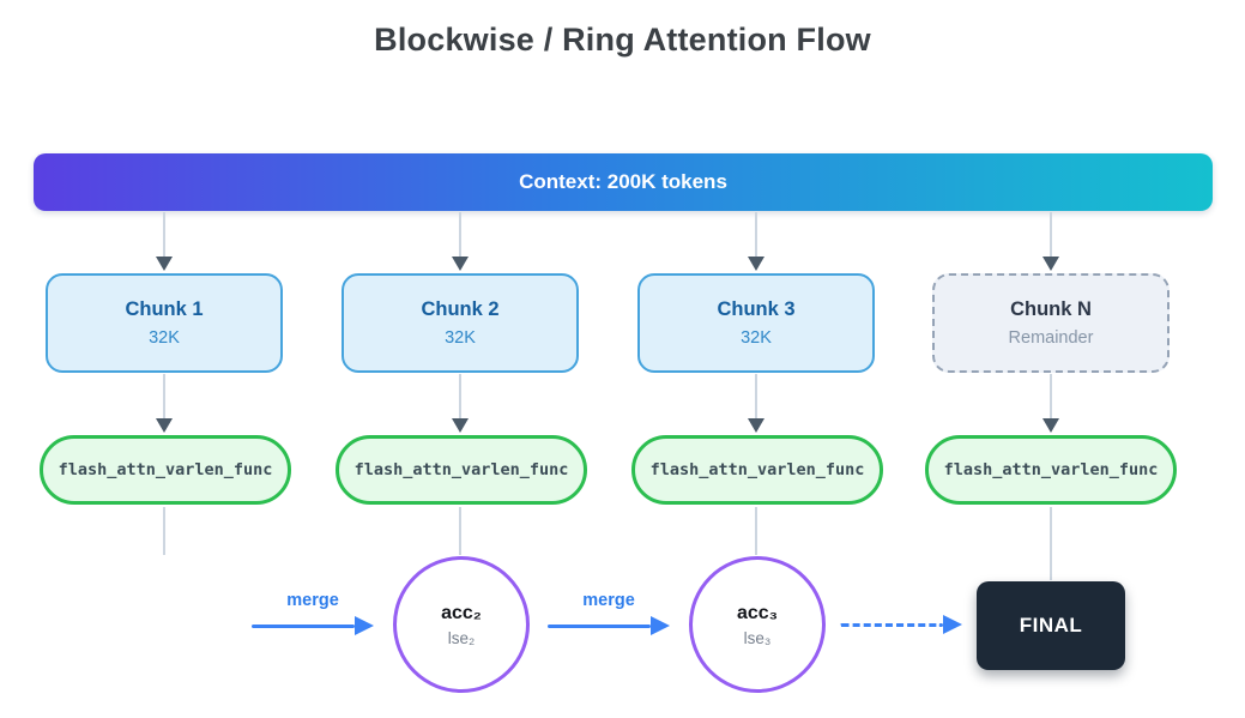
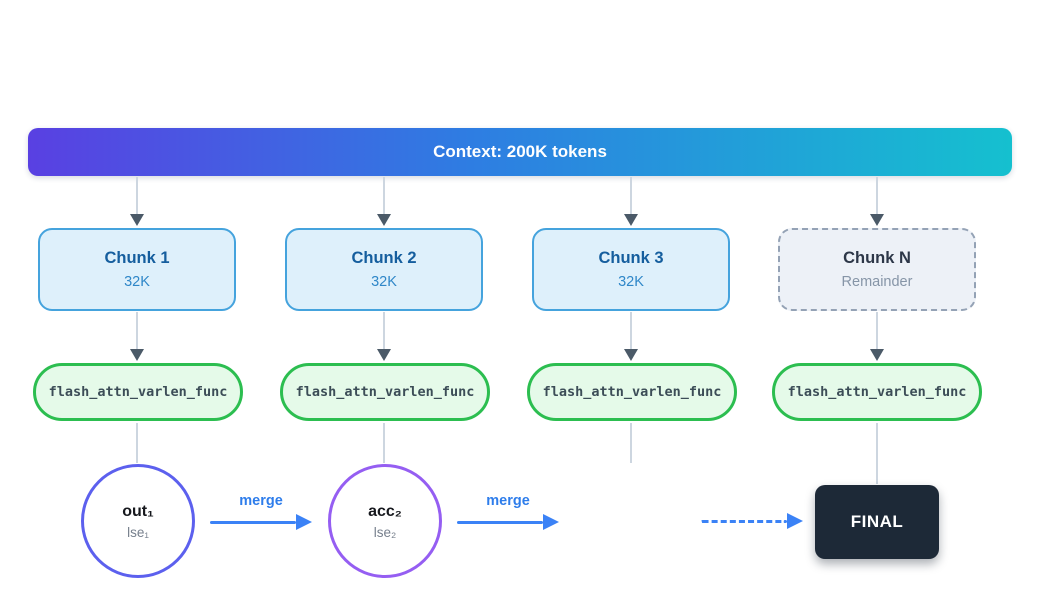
- Blockwise / Ring Attention Flow
  Context: 200K tokens
  Chunk 1
  32K
  Chunk 2
  32K
  Chunk 3
  32K
  Chunk N
  Remainder
  flash_attn_varlen_func
  flash_attn_varlen_func
  flash_attn_varlen_func
  flash_attn_varlen_func
+ out₁
+ lse₁
  acc₂
  lse₂
- acc₃
- lse₃
  FINAL
  merge
  merge
